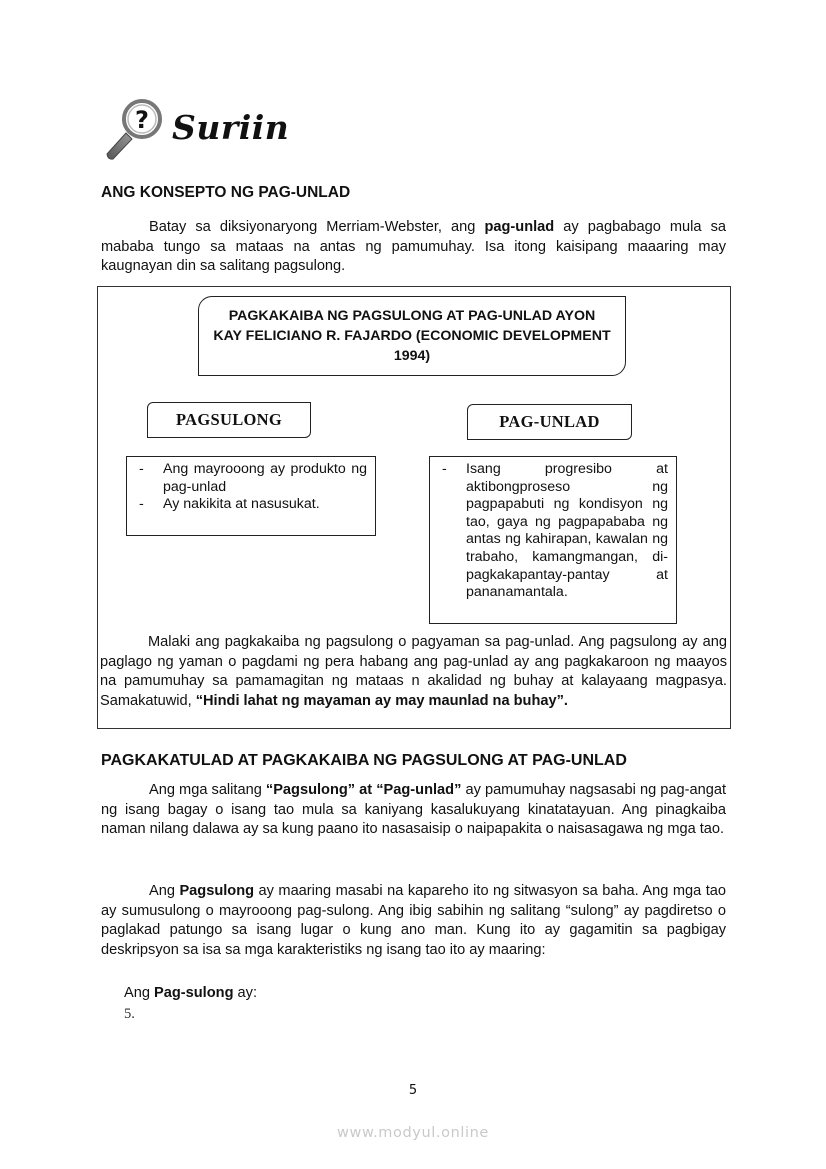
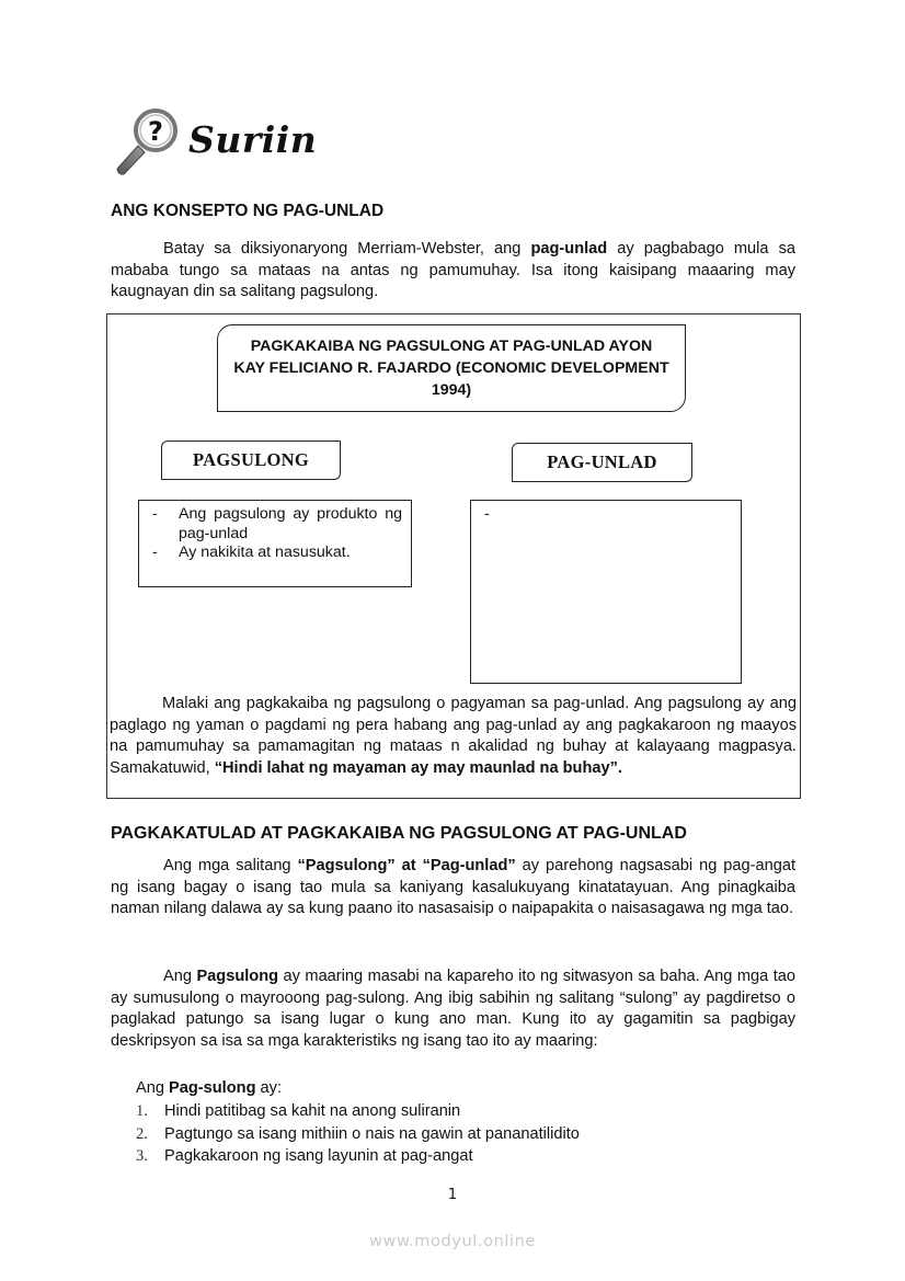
  ?
  Suriin
  ANG KONSEPTO NG PAG-UNLAD
  Batay sa diksiyonaryong Merriam-Webster, ang pag-unlad ay pagbabago mula sa mababa tungo sa mataas na antas ng pamumuhay. Isa itong kaisipang maaaring may kaugnayan din sa salitang pagsulong.
  PAGKAKAIBA NG PAGSULONG AT PAG-UNLAD AYON KAY FELICIANO R. FAJARDO (ECONOMIC DEVELOPMENT 1994)
  PAGSULONG
  PAG-UNLAD
  -
- Ang mayrooong ay produkto ng pag-unlad
+ Ang pagsulong ay produkto ng pag-unlad
  -
  Ay nakikita at nasusukat.
  -
- Isang progresibo at aktibongproseso ng pagpapabuti ng kondisyon ng tao, gaya ng pagpapababa ng antas ng kahirapan, kawalan ng trabaho, kamangmangan, di-pagkakapantay-pantay at pananamantala.
  Malaki ang pagkakaiba ng pagsulong o pagyaman sa pag-unlad. Ang pagsulong ay ang paglago ng yaman o pagdami ng pera habang ang pag-unlad ay ang pagkakaroon ng maayos na pamumuhay sa pamamagitan ng mataas n akalidad ng buhay at kalayaang magpasya. Samakatuwid, “Hindi lahat ng mayaman ay may maunlad na buhay”.
  PAGKAKATULAD AT PAGKAKAIBA NG PAGSULONG AT PAG-UNLAD
- Ang mga salitang “Pagsulong” at “Pag-unlad” ay pamumuhay nagsasabi ng pag-angat ng isang bagay o isang tao mula sa kaniyang kasalukuyang kinatatayuan. Ang pinagkaiba naman nilang dalawa ay sa kung paano ito nasasaisip o naipapakita o naisasagawa ng mga tao.
+ Ang mga salitang “Pagsulong” at “Pag-unlad” ay parehong nagsasabi ng pag-angat ng isang bagay o isang tao mula sa kaniyang kasalukuyang kinatatayuan. Ang pinagkaiba naman nilang dalawa ay sa kung paano ito nasasaisip o naipapakita o naisasagawa ng mga tao.
  Ang Pagsulong ay maaring masabi na kapareho ito ng sitwasyon sa baha. Ang mga tao ay sumusulong o mayrooong pag-sulong. Ang ibig sabihin ng salitang “sulong” ay pagdiretso o paglakad patungo sa isang lugar o kung ano man. Kung ito ay gagamitin sa pagbigay deskripsyon sa isa sa mga karakteristiks ng isang tao ito ay maaring:
  Ang Pag-sulong ay:
- 5.
+ 1.
+ Hindi patitibag sa kahit na anong suliranin
+ 2.
+ Pagtungo sa isang mithiin o nais na gawin at pananatilidito
+ 3.
+ Pagkakaroon ng isang layunin at pag-angat
- 5
+ 1
  www.modyul.online
